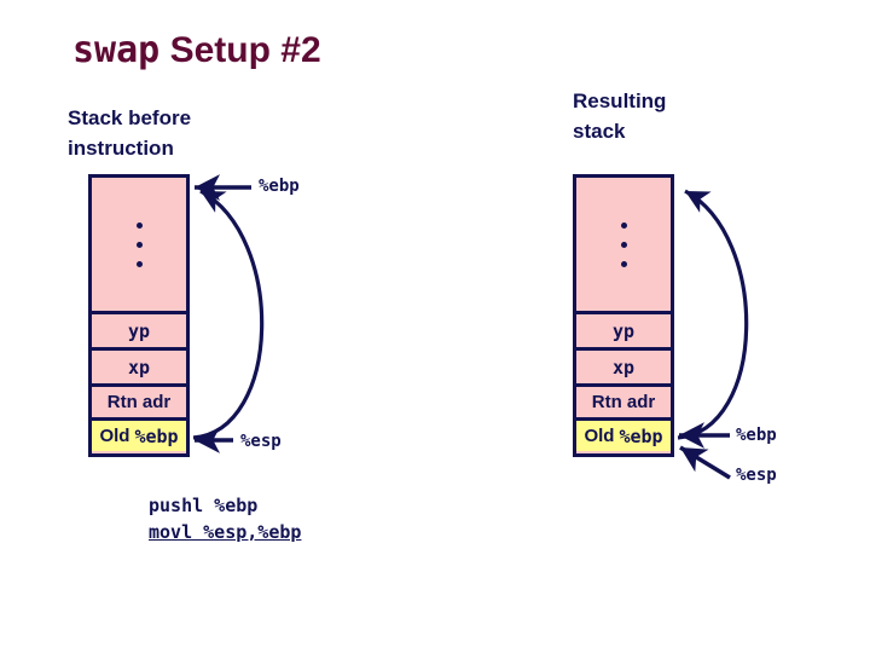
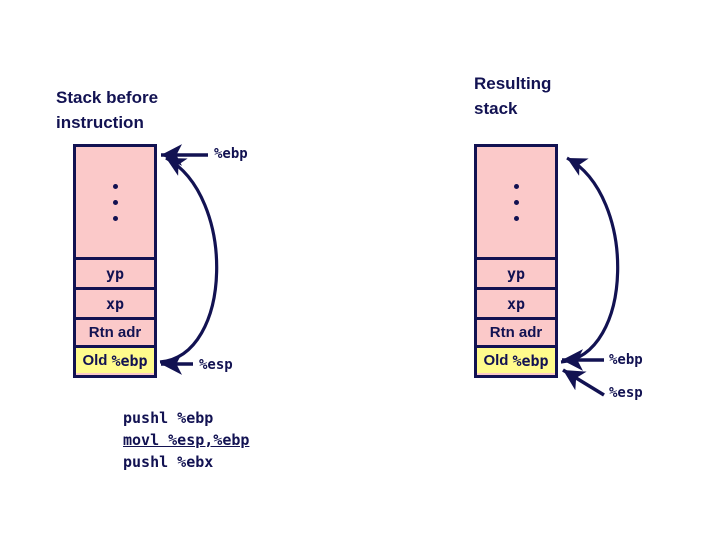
- swap Setup #2
  Stack before
  instruction
  Resulting
  stack
  yp
  xp
  Rtn adr
  Old
  %ebp
  yp
  xp
  Rtn adr
  Old
  %ebp
  %ebp
  %esp
  %ebp
  %esp
  pushl %ebp
  movl %esp,%ebp
+ pushl %ebx
